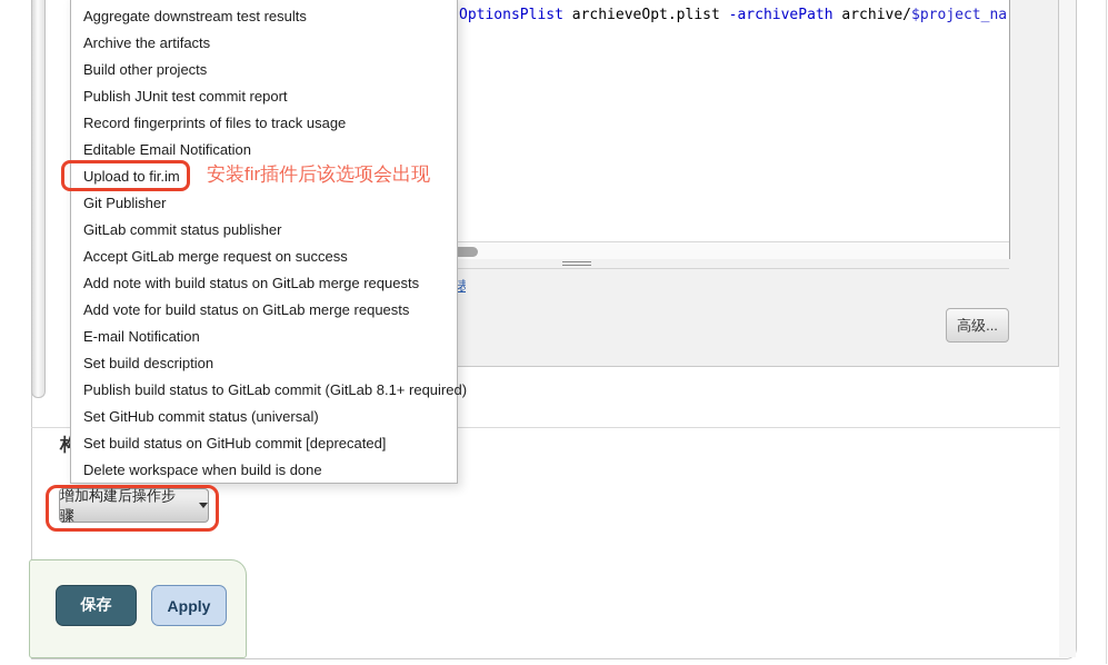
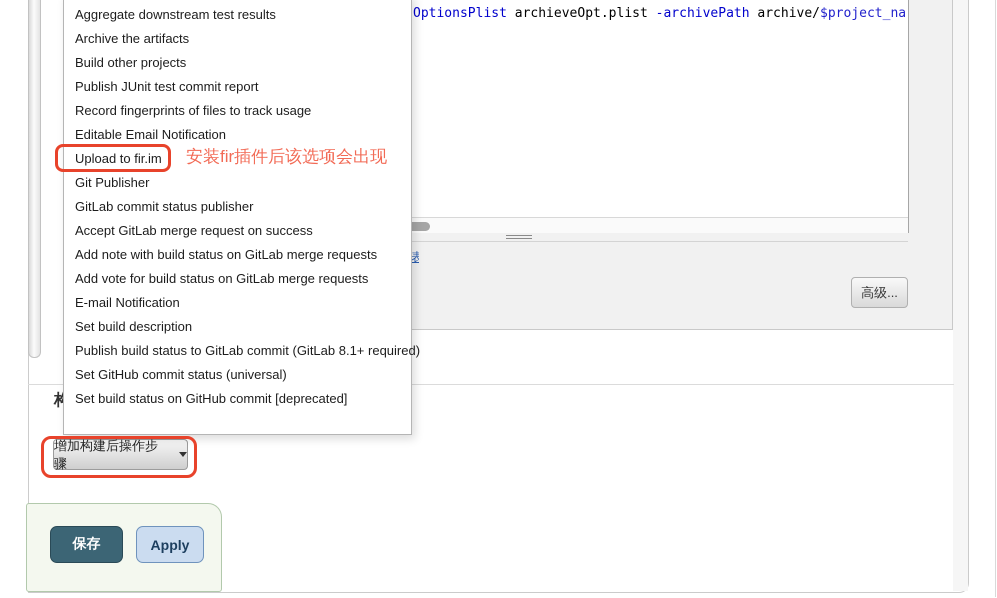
  OptionsPlist archieveOpt.plist -archivePath archive/$project_na
  表
  高级...
  Aggregate downstream test results
  Archive the artifacts
  Build other projects
  Publish JUnit test commit report
  Record fingerprints of files to track usage
  Editable Email Notification
  Upload to fir.im
  Git Publisher
  GitLab commit status publisher
  Accept GitLab merge request on success
  Add note with build status on GitLab merge requests
  Add vote for build status on GitLab merge requests
  E-mail Notification
  Set build description
  Publish build status to GitLab commit (GitLab 8.1+ required)
  Set GitHub commit status (universal)
  Set build status on GitHub commit [deprecated]
- Delete workspace when build is done
  安装fir插件后该选项会出现
  增加构建后操作步骤
  保存
  Apply
